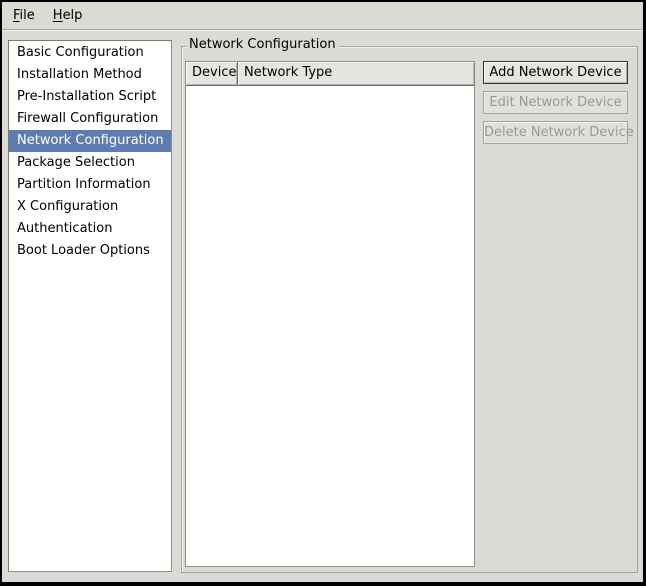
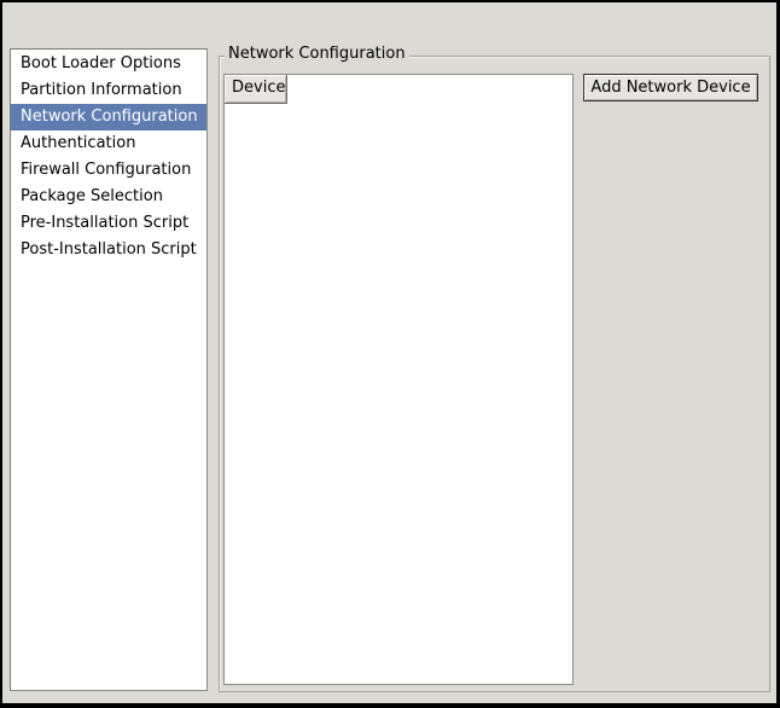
- File
- Help
- Basic Configuration
- Installation Method
- Pre-Installation Script
+ Boot Loader Options
- Firewall Configuration
+ Partition Information
  Network Configuration
- Package Selection
+ Authentication
- Partition Information
+ Firewall Configuration
- X Configuration
- Authentication
+ Package Selection
- Boot Loader Options
+ Pre-Installation Script
+ Post-Installation Script
  Network Configuration
  Device
- Network Type
  Add Network Device
- Edit Network Device
- Delete Network Device
